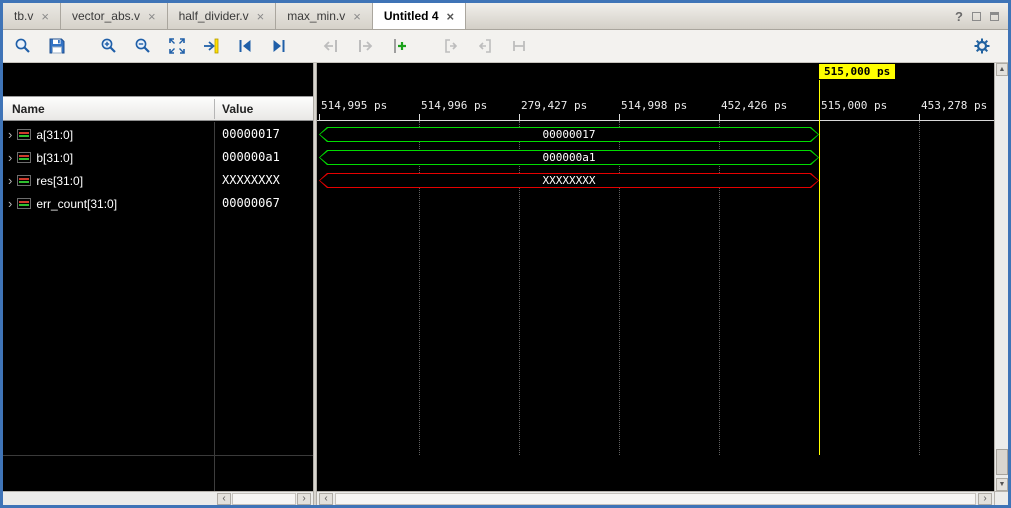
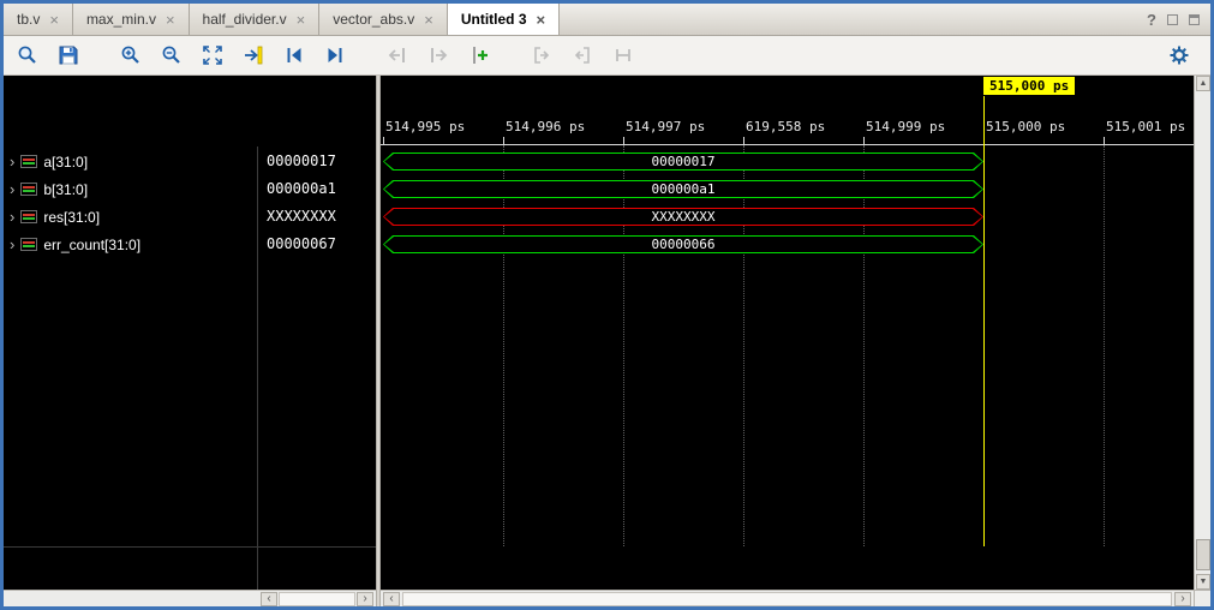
  tb.v
  ×
- vector_abs.v
+ max_min.v
  ×
  half_divider.v
  ×
- max_min.v
+ vector_abs.v
  ×
- Untitled 4
+ Untitled 3
  ×
  ?
- Name
- Value
  ›
  a[31:0]
  00000017
  ›
  b[31:0]
  000000a1
  ›
  res[31:0]
  XXXXXXXX
  ›
  err_count[31:0]
  00000067
  ‹
  ›
  515,000 ps
  514,995 ps
  514,996 ps
- 279,427 ps
+ 514,997 ps
- 514,998 ps
+ 619,558 ps
- 452,426 ps
+ 514,999 ps
  515,000 ps
- 453,278 ps
+ 515,001 ps
  00000017
  000000a1
  XXXXXXXX
+ 00000066
  ‹
  ›
